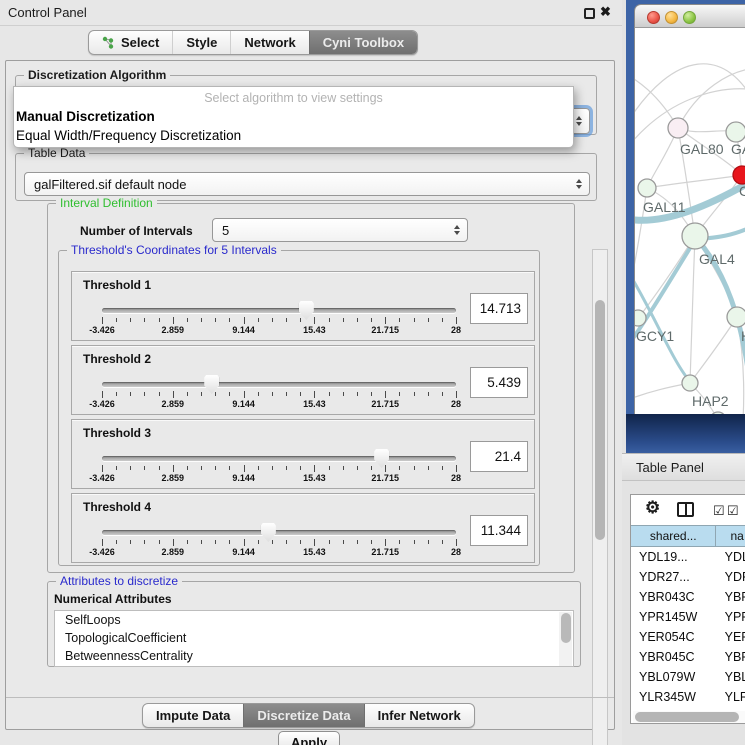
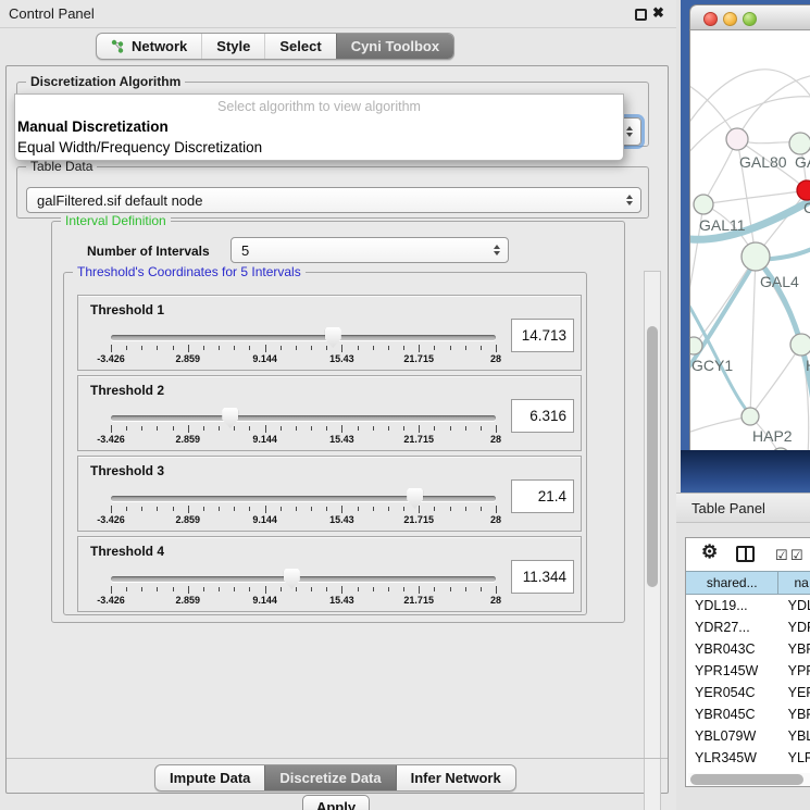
  Control Panel
  ✖
- Select
+ Network
  Style
- Network
+ Select
  Cyni Toolbox
  Discretization Algorithm
  Table Data
  galFiltered.sif default node
  Interval Definition
  Number of Intervals
  5
  Threshold's Coordinates for 5 Intervals
  Threshold 1
  -3.426
  2.859
  9.144
  15.43
  21.715
  28
  14.713
  Threshold 2
  -3.426
  2.859
  9.144
  15.43
  21.715
  28
- 5.439
+ 6.316
  Threshold 3
  -3.426
  2.859
  9.144
  15.43
  21.715
  28
  21.4
  Threshold 4
  -3.426
  2.859
  9.144
  15.43
  21.715
  28
  11.344
- Attributes to discretize
- Numerical Attributes
- SelfLoops
- TopologicalCoefficient
- BetweennessCentrality
  Apply
- Select algorithm to view settings
+ Select algorithm to view algorithm
  Manual Discretization
  Equal Width/Frequency Discretization
  Impute Data
  Discretize Data
  Infer Network
  GAL80
  C
  GAL11
  GAL4
  GCY1
  HAP2
  Table Panel
  ⚙
  ☑
  ☑
  shared...
  na
  YDL19...
  YDR27...
  YBR043C
  YPR145W
  YER054C
  YBR045C
  YBL079W
  YLR345W
  YLR
